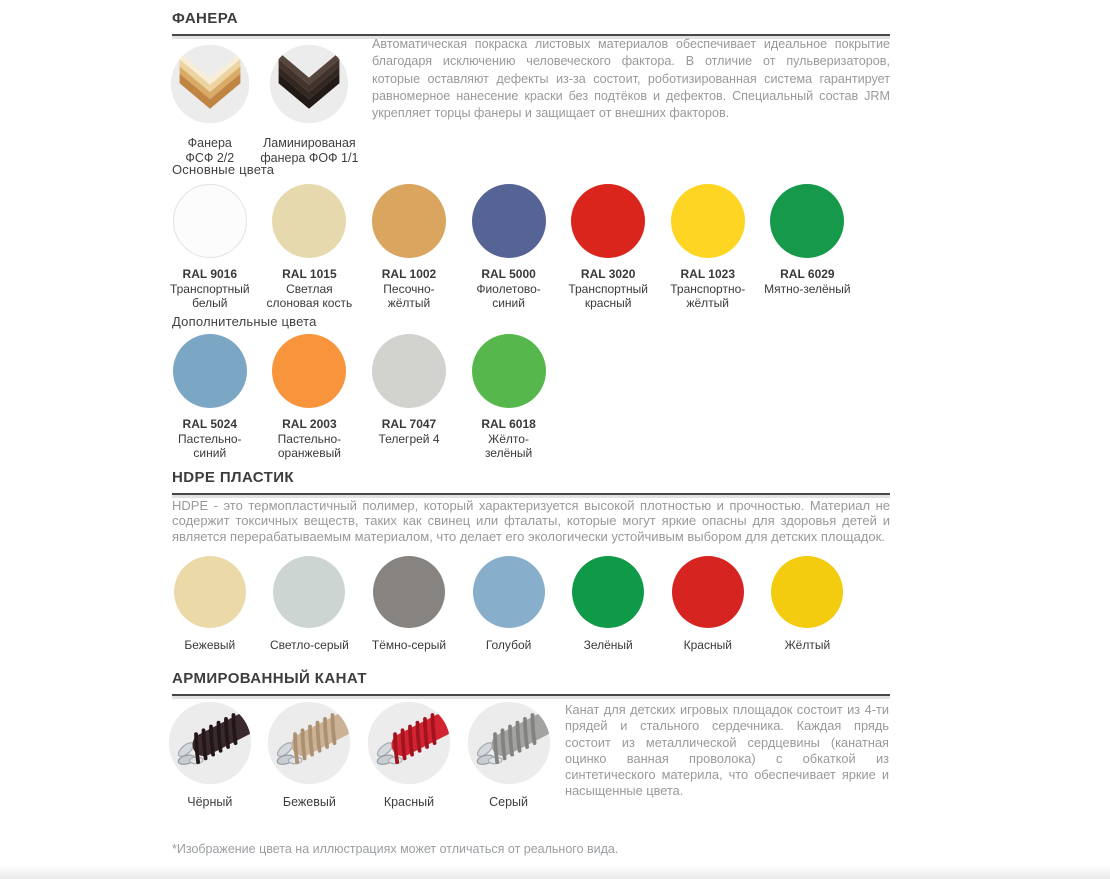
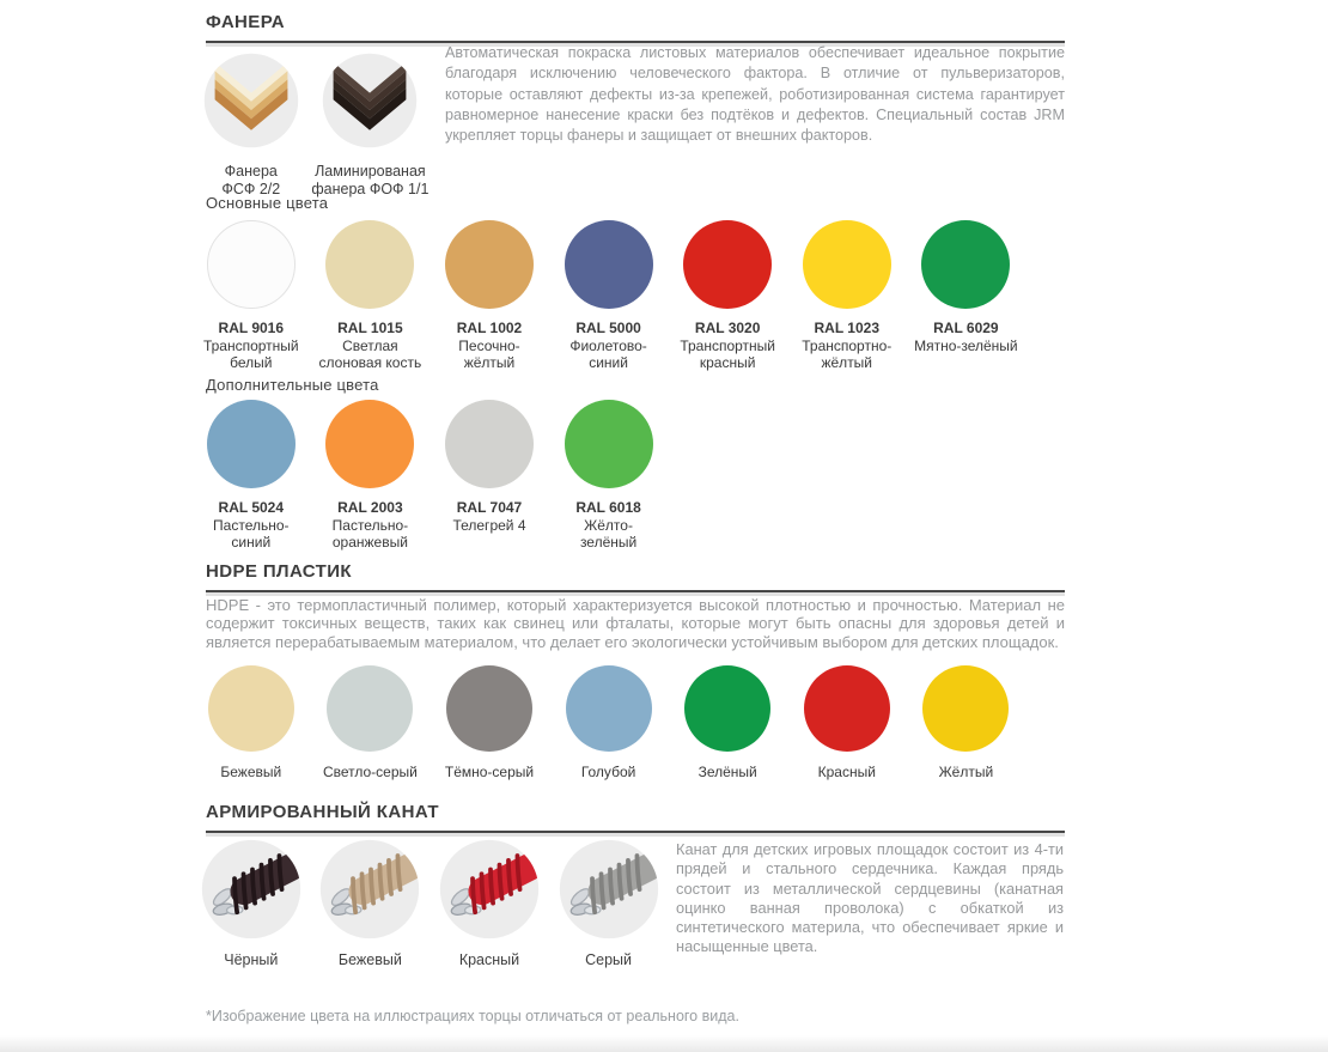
  ФАНЕРА
  Фанера
  ФСФ 2/2
  Ламинированая
  фанера ФОФ 1/1
- Автоматическая покраска листовых материалов обеспечивает идеальное покрытие благодаря исключению человеческого фактора. В отличие от пульверизаторов, которые оставляют дефекты из-за состоит, роботизированная система гарантирует равномерное нанесение краски без подтёков и дефектов. Специальный состав JRM укрепляет торцы фанеры и защищает от внешних факторов.
+ Автоматическая покраска листовых материалов обеспечивает идеальное покрытие благодаря исключению человеческого фактора. В отличие от пульверизаторов, которые оставляют дефекты из-за крепежей, роботизированная система гарантирует равномерное нанесение краски без подтёков и дефектов. Специальный состав JRM укрепляет торцы фанеры и защищает от внешних факторов.
  Основные цвета
  RAL 9016
  Транспортный
  белый
  RAL 1015
  Светлая
  слоновая кость
  RAL 1002
  Песочно-
  жёлтый
  RAL 5000
  Фиолетово-
  синий
  RAL 3020
  Транспортный
  красный
  RAL 1023
  Транспортно-
  жёлтый
  RAL 6029
  Мятно-зелёный
  Дополнительные цвета
  RAL 5024
  Пастельно-
  синий
  RAL 2003
  Пастельно-
  оранжевый
  RAL 7047
  Телегрей 4
  RAL 6018
  Жёлто-
  зелёный
  HDPE ПЛАСТИК
- HDPE - это термопластичный полимер, который характеризуется высокой плотностью и прочностью. Материал не содержит токсичных веществ, таких как свинец или фталаты, которые могут яркие опасны для здоровья детей и является перерабатываемым материалом, что делает его экологически устойчивым выбором для детских площадок.
+ HDPE - это термопластичный полимер, который характеризуется высокой плотностью и прочностью. Материал не содержит токсичных веществ, таких как свинец или фталаты, которые могут быть опасны для здоровья детей и является перерабатываемым материалом, что делает его экологически устойчивым выбором для детских площадок.
  Бежевый
  Светло-серый
  Тёмно-серый
  Голубой
  Зелёный
  Красный
  Жёлтый
  АРМИРОВАННЫЙ КАНАТ
  Чёрный
  Бежевый
  Красный
  Серый
  Канат для детских игровых площадок состоит из 4-ти прядей и стального сердечника. Каждая прядь состоит из металлической сердцевины (канатная оцинко ванная проволока) с обкаткой из синтетического материла, что обеспечивает яркие и насыщенные цвета.
- *Изображение цвета на иллюстрациях может отличаться от реального вида.
+ *Изображение цвета на иллюстрациях торцы отличаться от реального вида.
